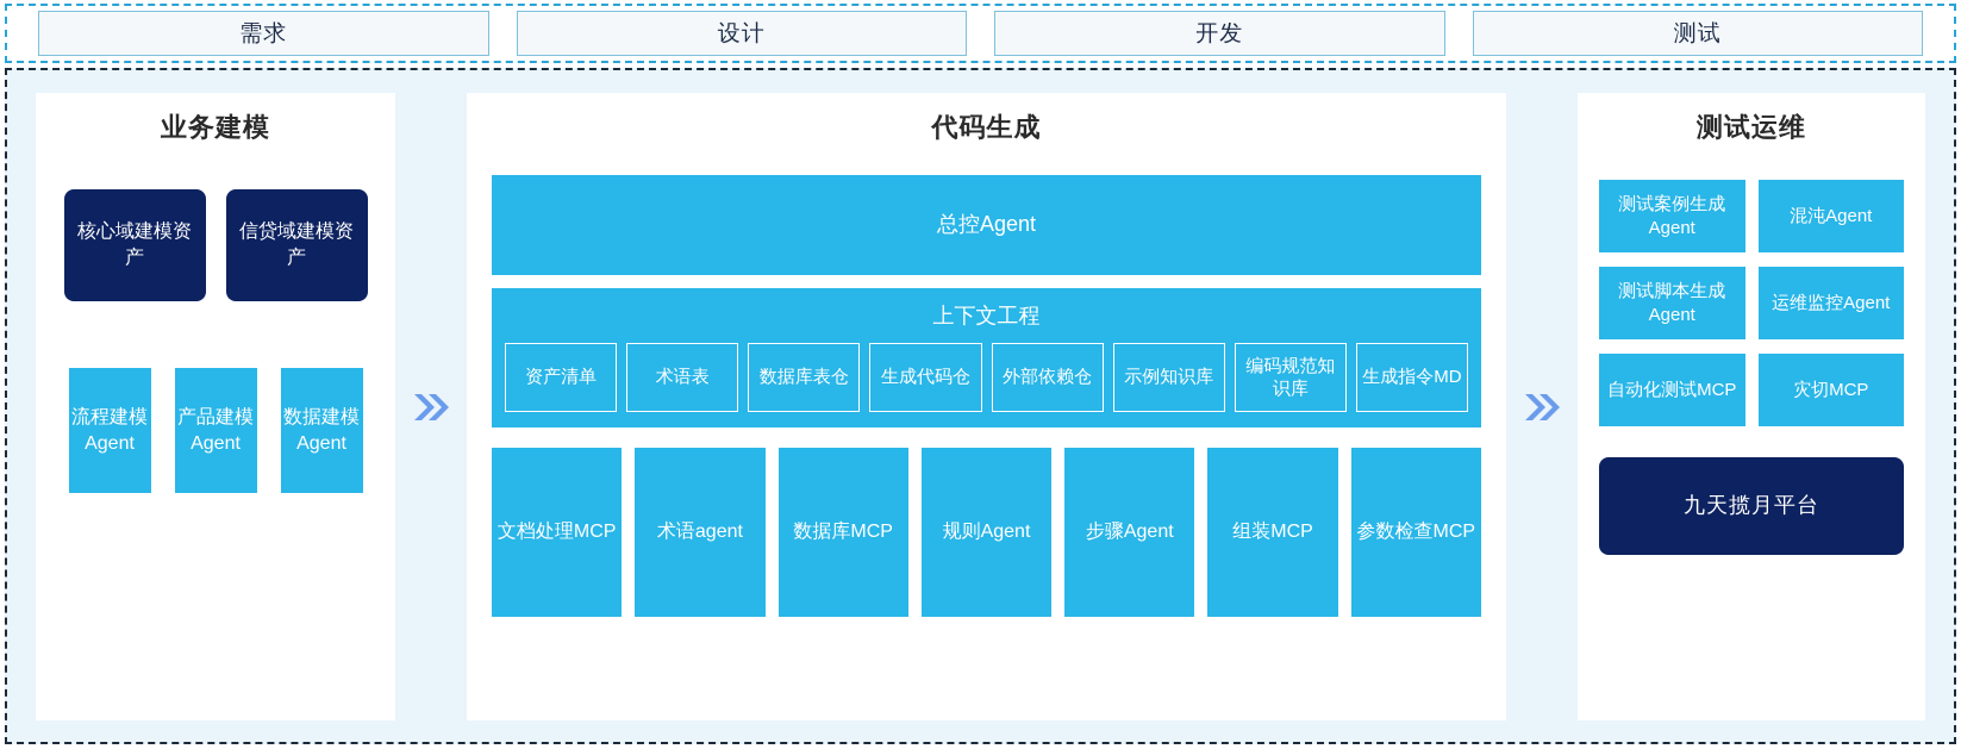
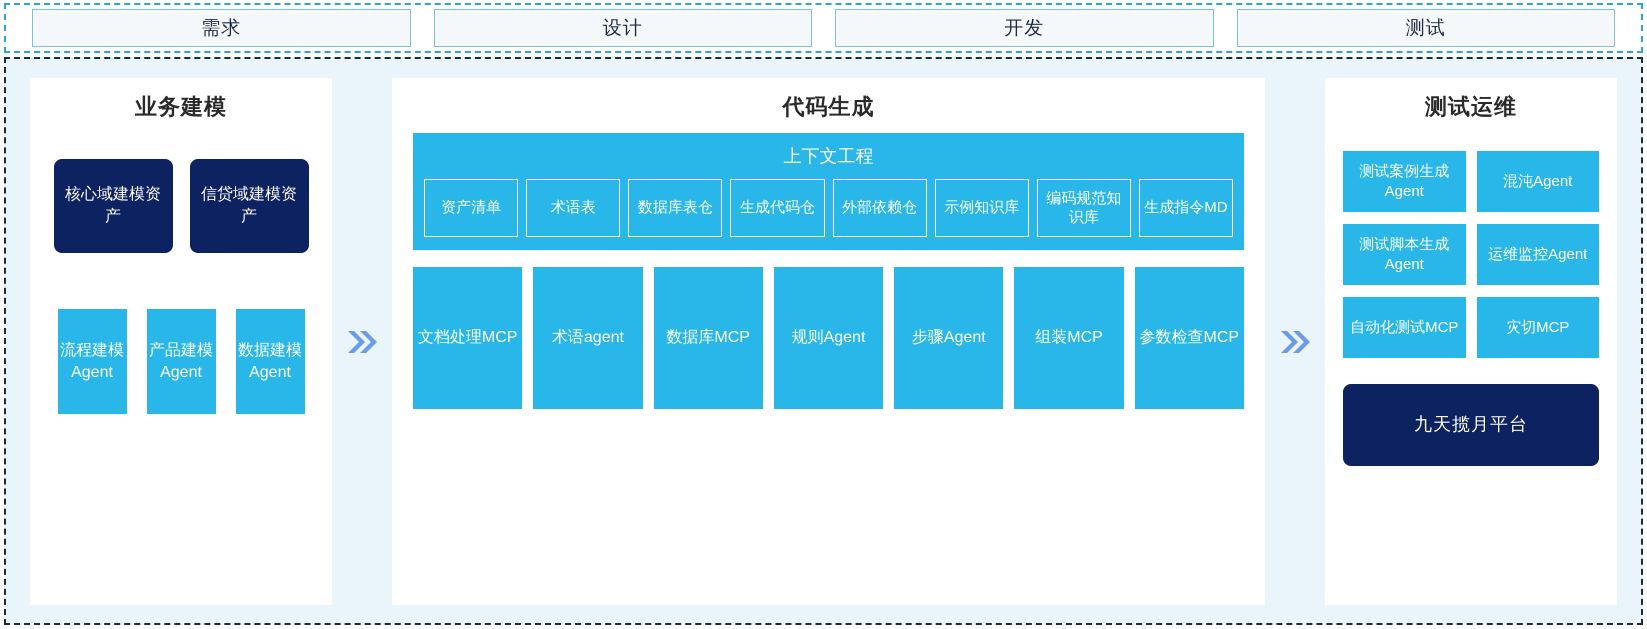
  需求
  设计
  开发
  测试
  业务建模
  核心域建模资产
  信贷域建模资产
  流程建模Agent
  产品建模Agent
  数据建模Agent
  代码生成
- 总控Agent
  上下文工程
  资产清单
  术语表
  数据库表仓
  生成代码仓
  外部依赖仓
  示例知识库
  编码规范知识库
  生成指令MD
  文档处理MCP
  术语agent
  数据库MCP
  规则Agent
  步骤Agent
  组装MCP
  参数检查MCP
  测试运维
  测试案例生成Agent
  混沌Agent
  测试脚本生成Agent
  运维监控Agent
  自动化测试MCP
  灾切MCP
  九天揽月平台
